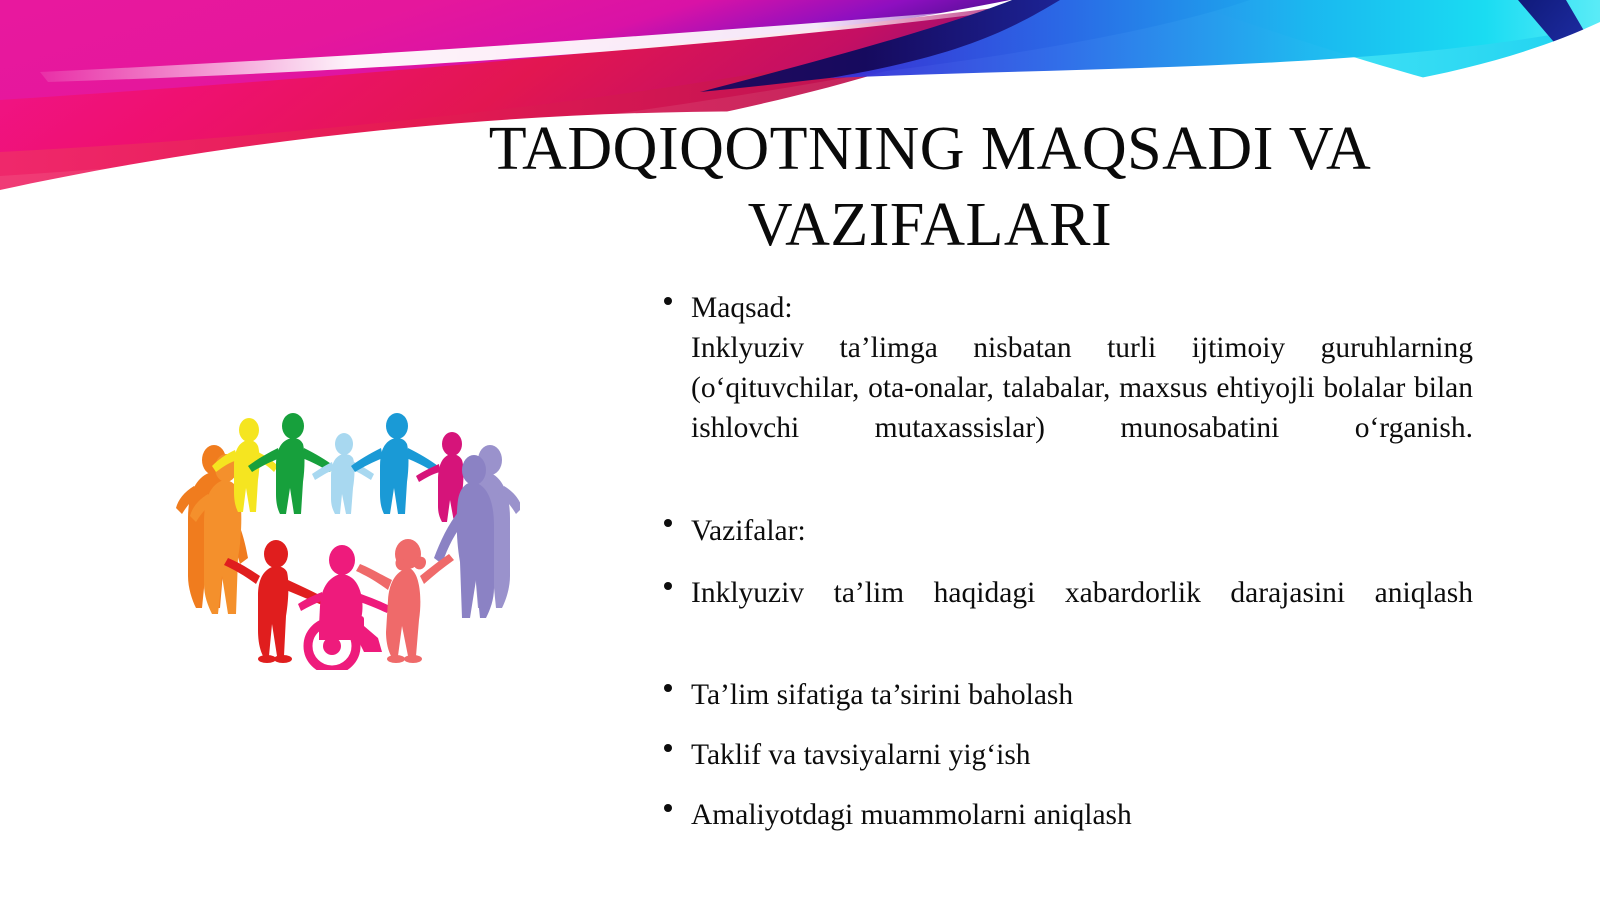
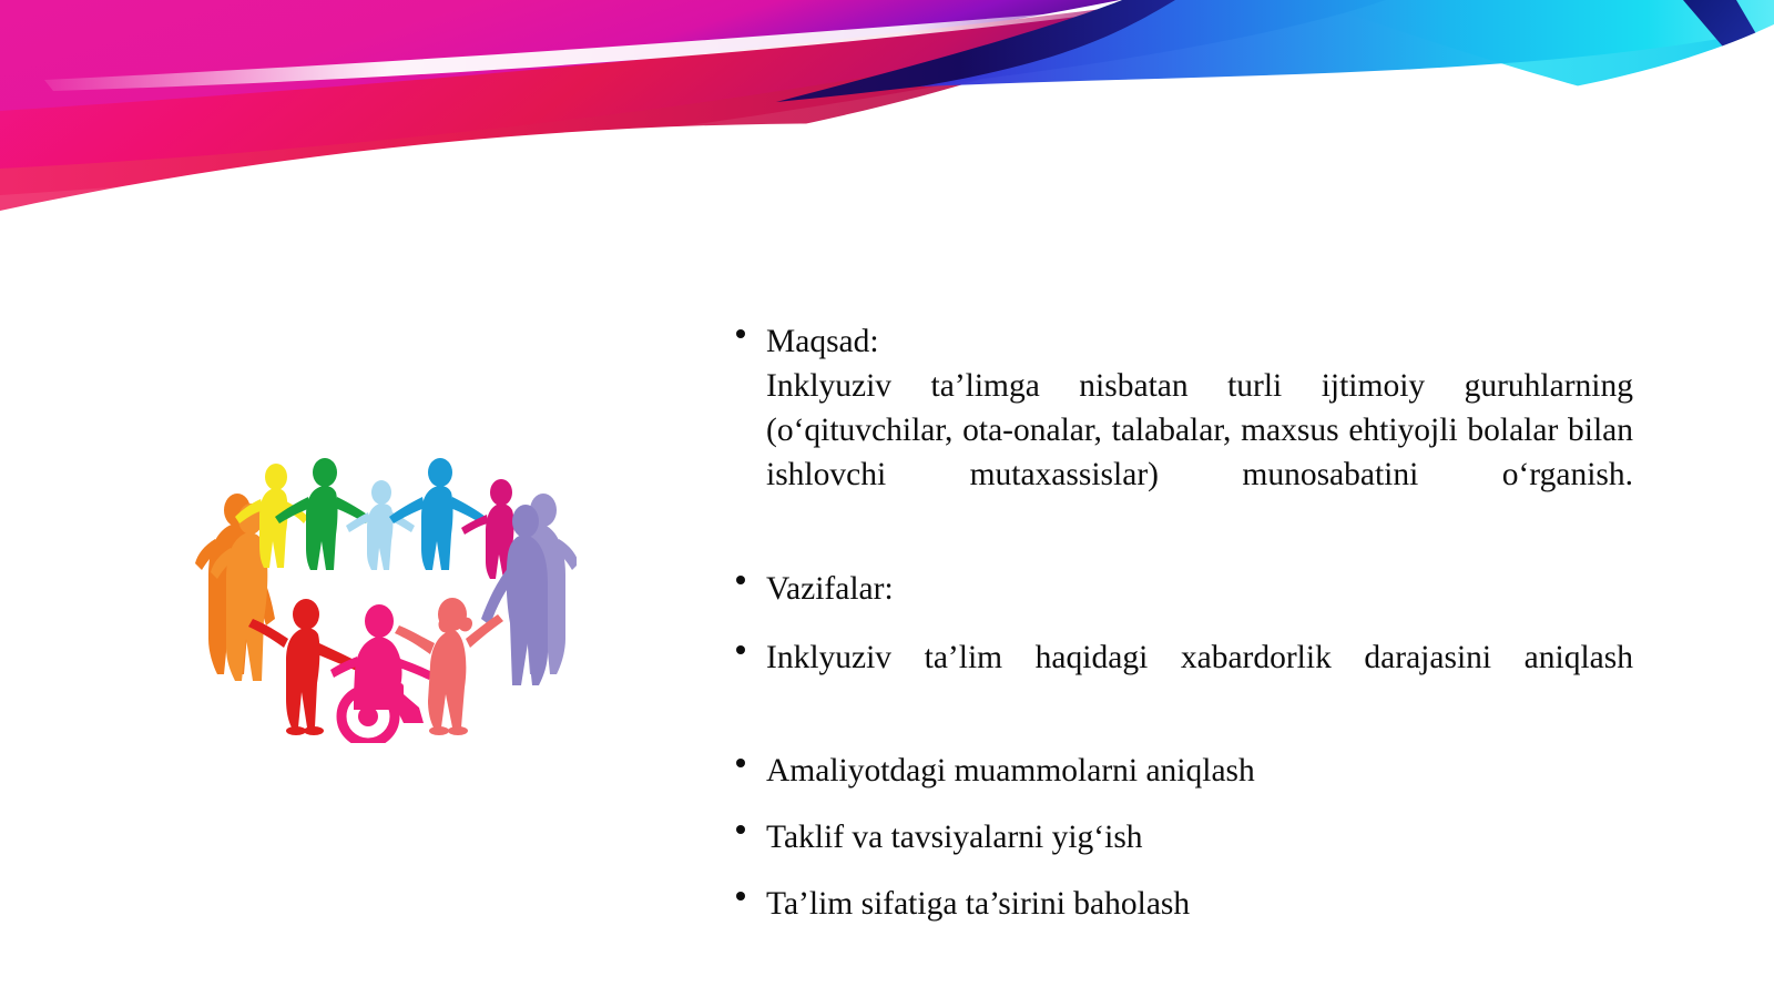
- TADQIQOTNING MAQSADI VA VAZIFALARI
  Maqsad:
  Inklyuziv ta’limga nisbatan turli ijtimoiy guruhlarning (o‘qituvchilar, ota-onalar, talabalar, maxsus ehtiyojli bolalar bilan ishlovchi mutaxassislar) munosabatini o‘rganish.
  Vazifalar:
  Inklyuziv ta’lim haqidagi xabardorlik darajasini aniqlash
- Ta’lim sifatiga ta’sirini baholash
+ Amaliyotdagi muammolarni aniqlash
  Taklif va tavsiyalarni yig‘ish
- Amaliyotdagi muammolarni aniqlash
+ Ta’lim sifatiga ta’sirini baholash
